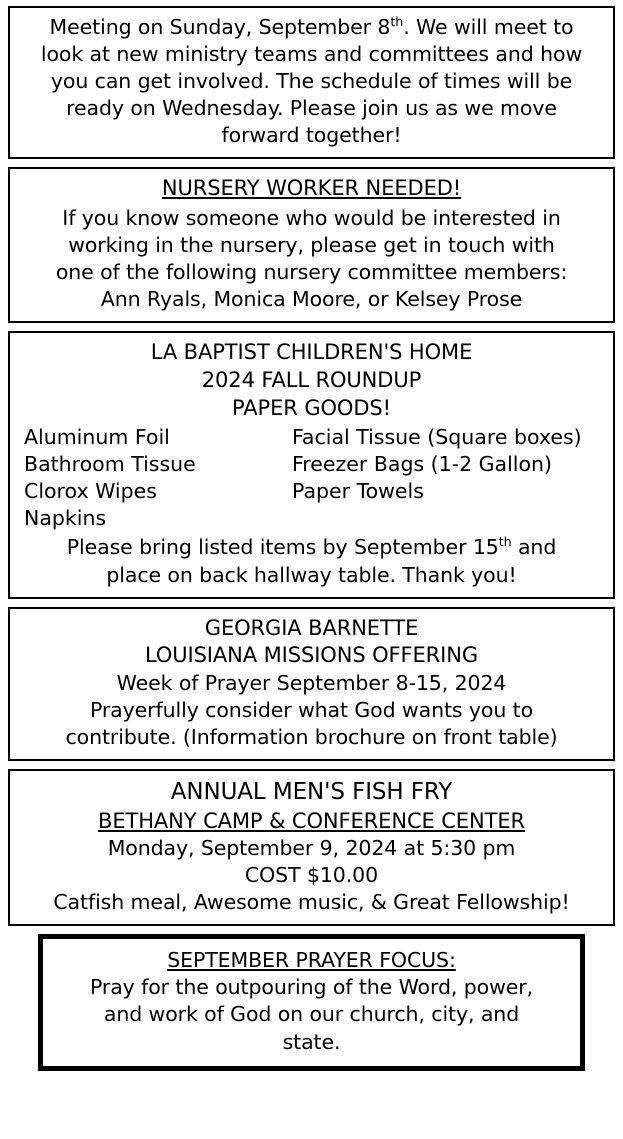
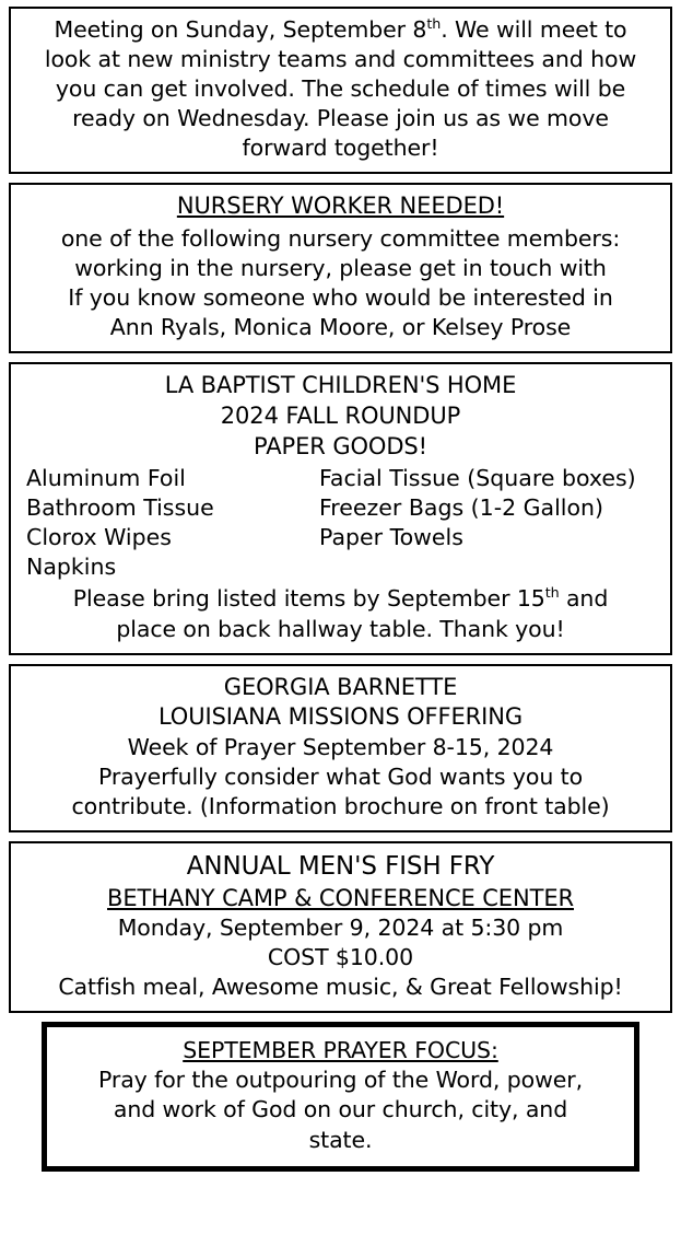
  Meeting on Sunday, September 8th. We will meet to
  look at new ministry teams and committees and how
  you can get involved. The schedule of times will be
  ready on Wednesday. Please join us as we move
  forward together!
  NURSERY WORKER NEEDED!
- If you know someone who would be interested in
+ one of the following nursery committee members:
  working in the nursery, please get in touch with
- one of the following nursery committee members:
+ If you know someone who would be interested in
  Ann Ryals, Monica Moore, or Kelsey Prose
  LA BAPTIST CHILDREN'S HOME
  2024 FALL ROUNDUP
  PAPER GOODS!
  Aluminum Foil
  Bathroom Tissue
  Clorox Wipes
  Napkins
  Facial Tissue (Square boxes)
  Freezer Bags (1-2 Gallon)
  Paper Towels
  Please bring listed items by September 15th and
  place on back hallway table. Thank you!
  GEORGIA BARNETTE
  LOUISIANA MISSIONS OFFERING
  Week of Prayer September 8-15, 2024
  Prayerfully consider what God wants you to
  contribute. (Information brochure on front table)
  ANNUAL MEN'S FISH FRY
  BETHANY CAMP & CONFERENCE CENTER
  Monday, September 9, 2024 at 5:30 pm
  COST $10.00
  Catfish meal, Awesome music, & Great Fellowship!
  SEPTEMBER PRAYER FOCUS:
  Pray for the outpouring of the Word, power,
  and work of God on our church, city, and
  state.
